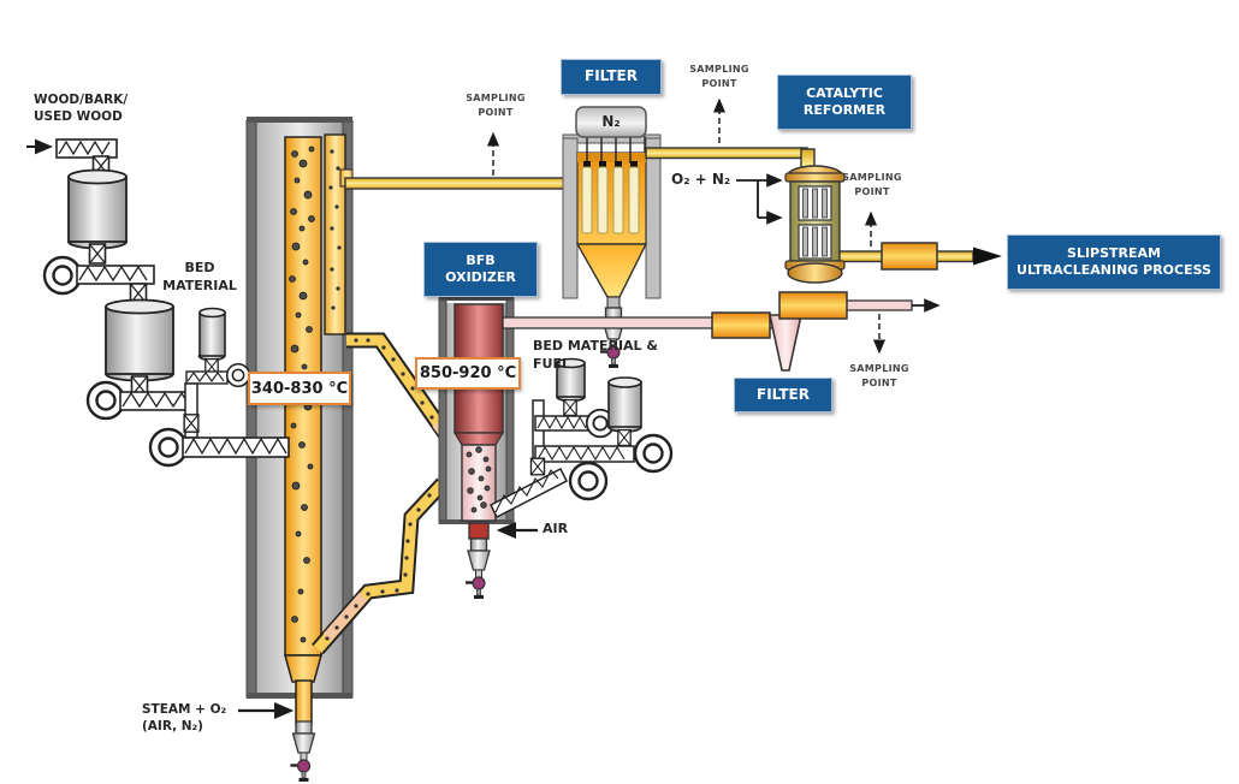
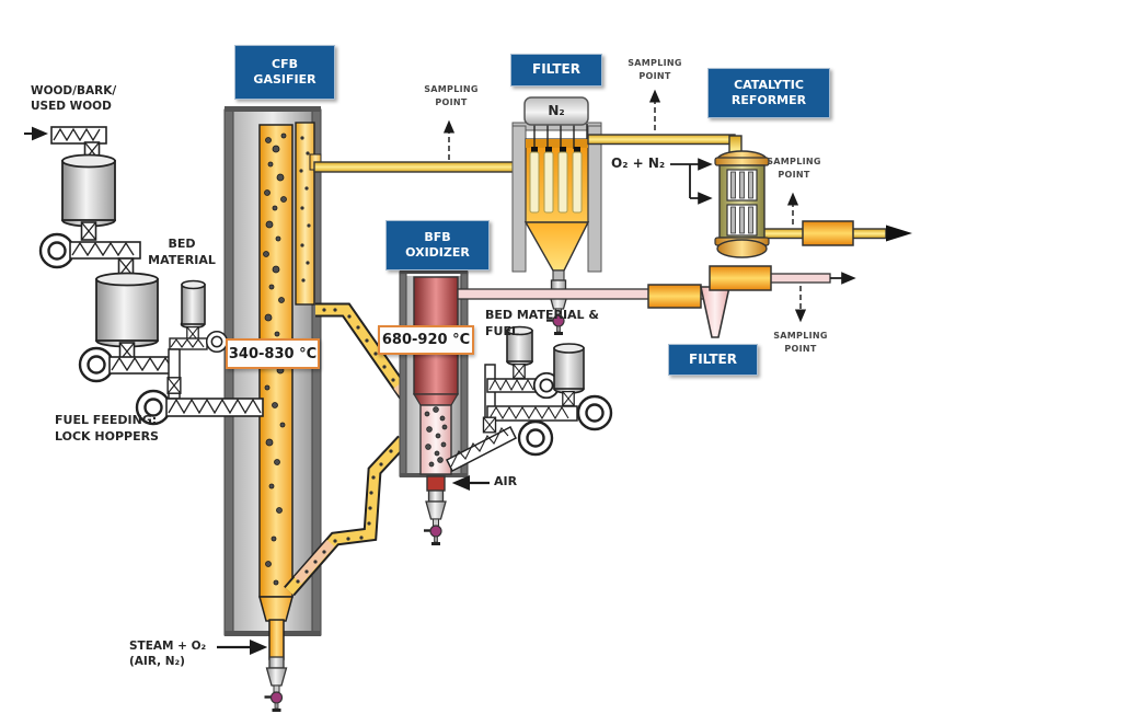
  WOOD/BARK/
  USED WOOD
  BED
  MATERIAL
+ FUEL FEEDING:
+ LOCK HOPPERS
+ CFB
+ GASIFIER
  340-830 °C
  BFB
  OXIDIZER
- 850-920 °C
+ 680-920 °C
  FILTER
  N₂
  SAMPLING
  POINT
  SAMPLING
  POINT
  CATALYTIC
  REFORMER
  O₂ + N₂
  SAMPLING
  POINT
- SLIPSTREAM
- ULTRACLEANING PROCESS
  BED MATERIAL & FUEL
  FILTER
  SAMPLING
  POINT
  AIR
  STEAM + O₂
  (AIR, N₂)
